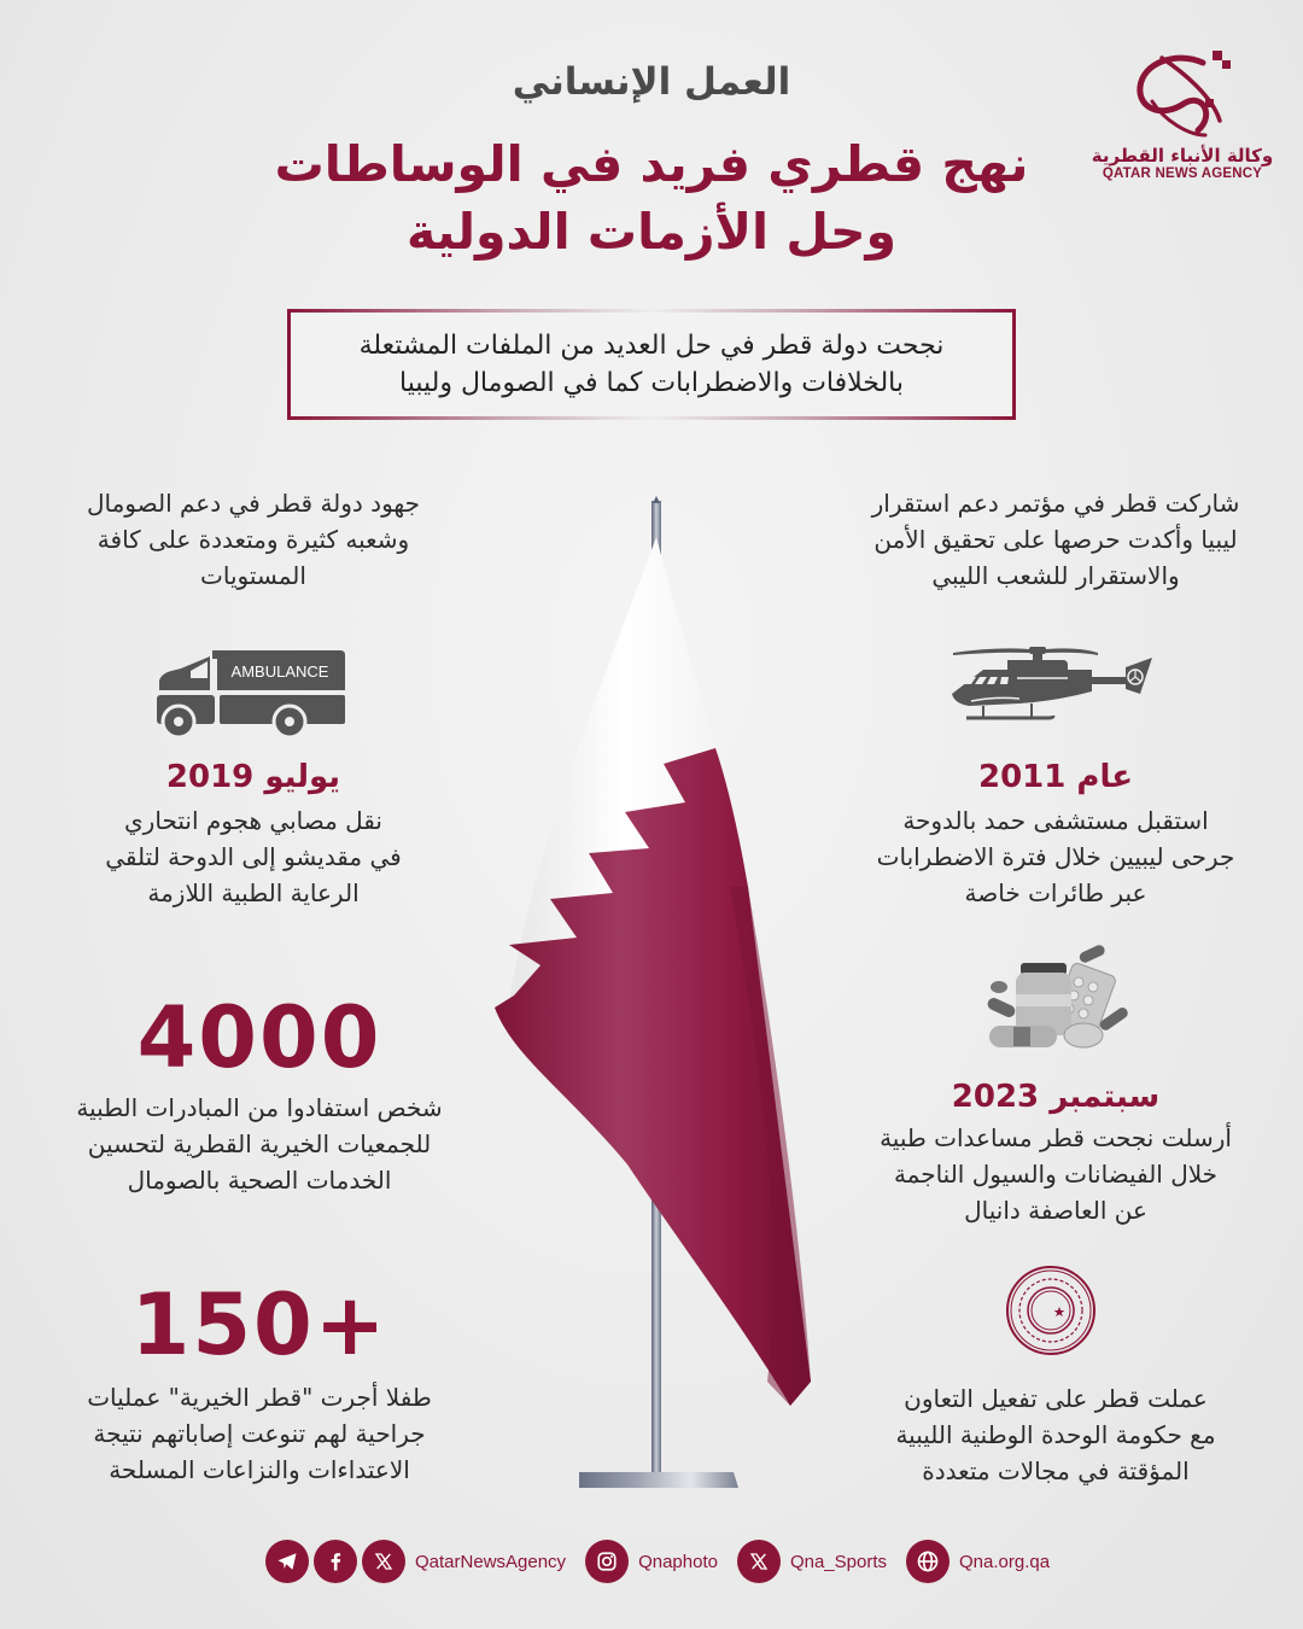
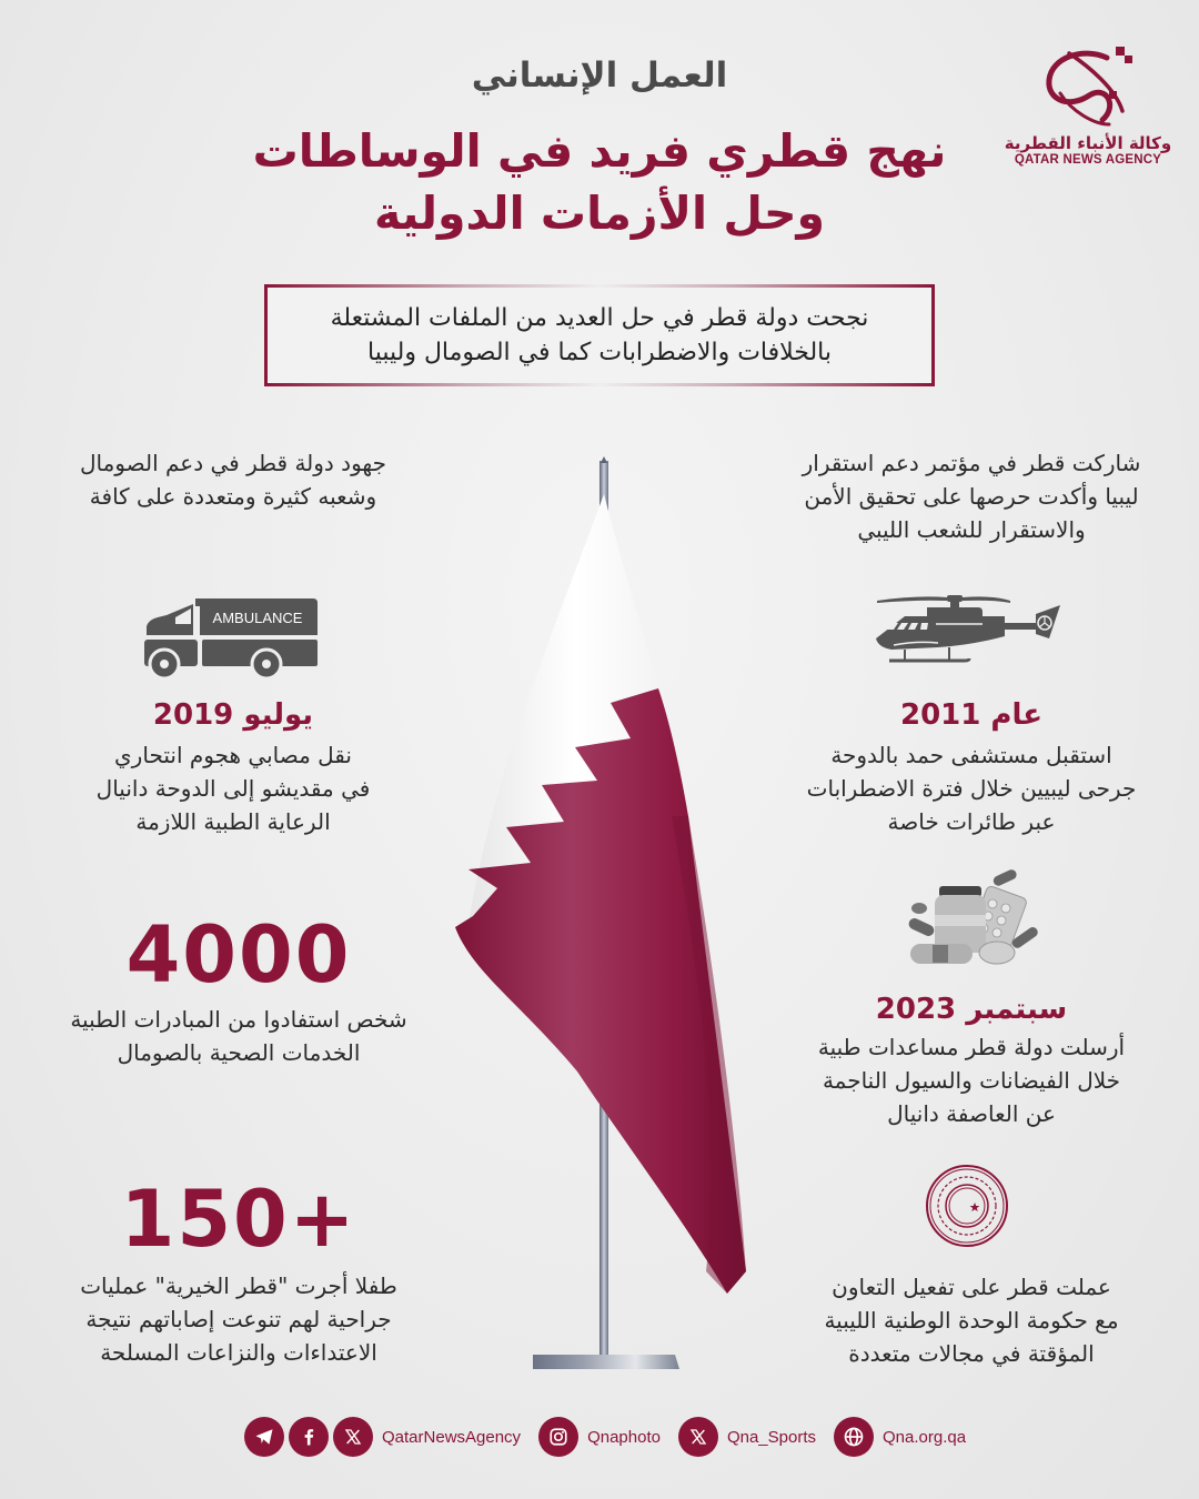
  وكالة الأنباء القطرية
  QATAR NEWS AGENCY
  العمل الإنساني
  نهج قطري فريد في الوساطات
  وحل الأزمات الدولية
  نجحت دولة قطر في حل العديد من الملفات المشتعلة
  بالخلافات والاضطرابات كما في الصومال وليبيا
  جهود دولة قطر في دعم الصومال
  وشعبه كثيرة ومتعددة على كافة
- المستويات
  AMBULANCE
  يوليو 2019
  نقل مصابي هجوم انتحاري
- في مقديشو إلى الدوحة لتلقي
+ في مقديشو إلى الدوحة دانيال
  الرعاية الطبية اللازمة
  4000
  شخص استفادوا من المبادرات الطبية
- للجمعيات الخيرية القطرية لتحسين
  الخدمات الصحية بالصومال
  150+
  طفلا أجرت "قطر الخيرية" عمليات
  جراحية لهم تنوعت إصاباتهم نتيجة
  الاعتداءات والنزاعات المسلحة
  شاركت قطر في مؤتمر دعم استقرار
  ليبيا وأكدت حرصها على تحقيق الأمن
  والاستقرار للشعب الليبي
  عام 2011
  استقبل مستشفى حمد بالدوحة
  جرحى ليبيين خلال فترة الاضطرابات
  عبر طائرات خاصة
  سبتمبر 2023
- أرسلت نجحت قطر مساعدات طبية
+ أرسلت دولة قطر مساعدات طبية
  خلال الفيضانات والسيول الناجمة
  عن العاصفة دانيال
  عملت قطر على تفعيل التعاون
  مع حكومة الوحدة الوطنية الليبية
  المؤقتة في مجالات متعددة
  QatarNewsAgency
  Qnaphoto
  Qna_Sports
  Qna.org.qa
